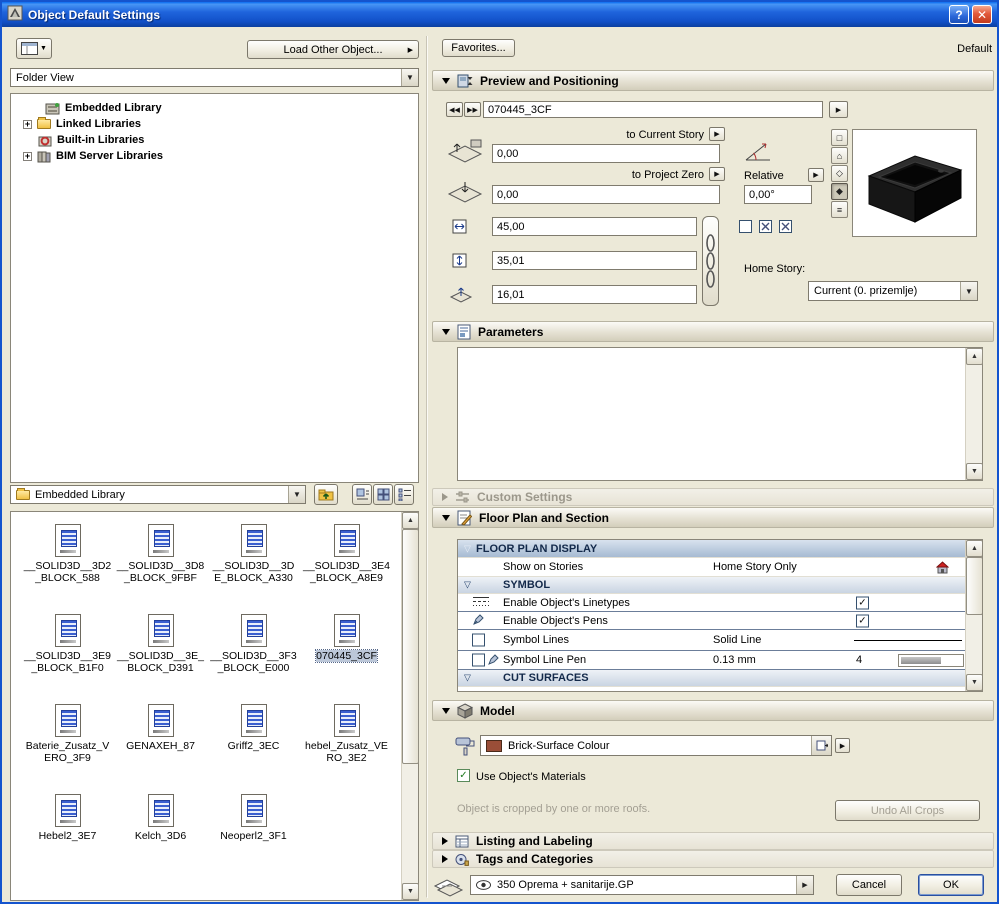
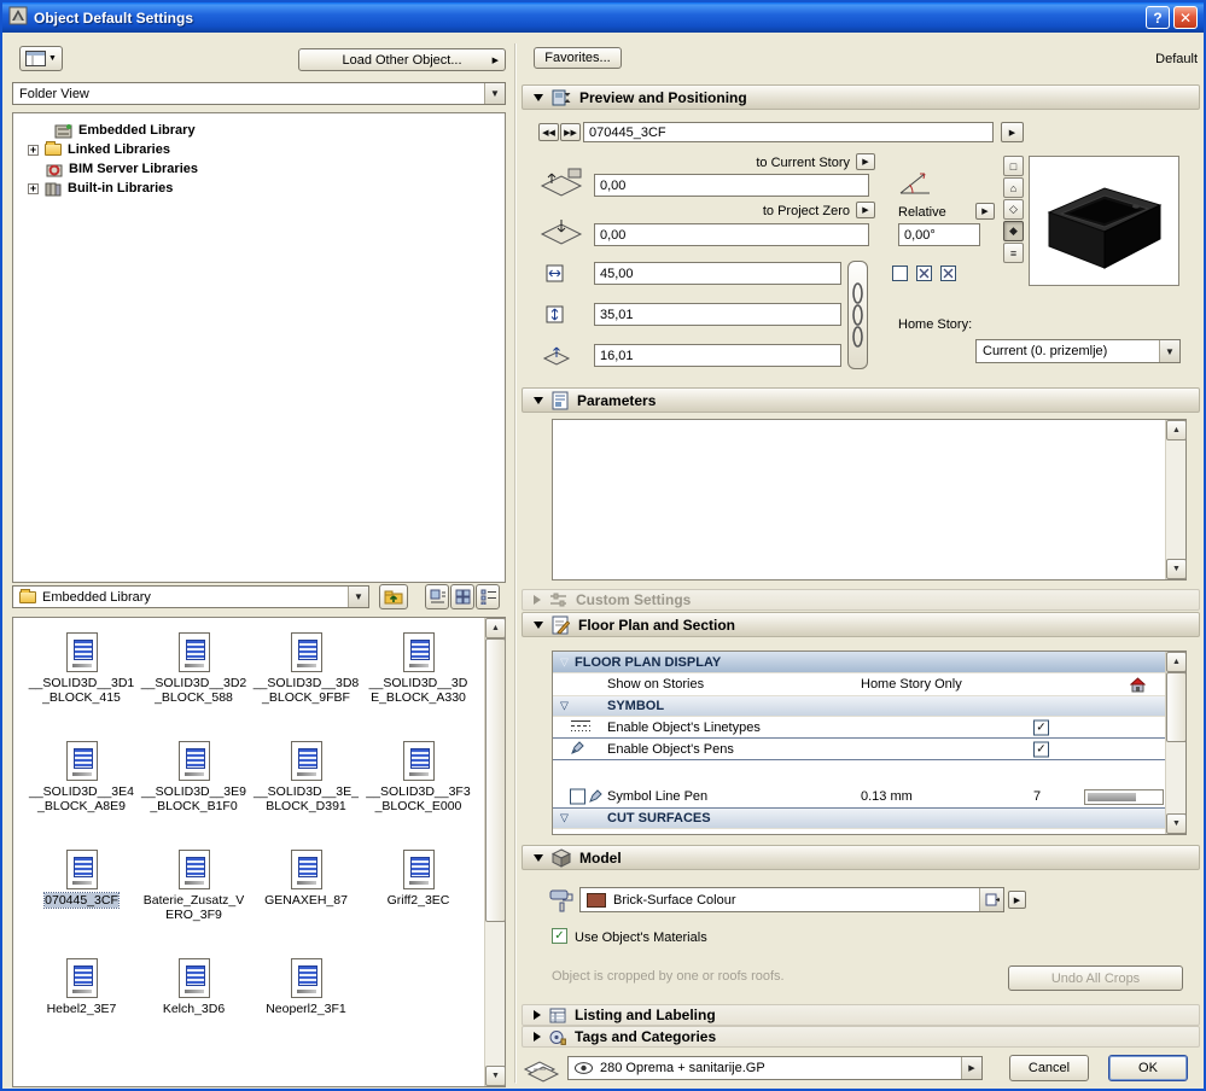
  Object Default Settings
  ?
  ✕
  Load Other Object...
  Folder View
  ▼
  Embedded Library
  +
  Linked Libraries
- Built-in Libraries
+ BIM Server Libraries
  +
- BIM Server Libraries
+ Built-in Libraries
  Embedded Library
  ▼
+ __SOLID3D__3D1_BLOCK_415
  __SOLID3D__3D2_BLOCK_588
  __SOLID3D__3D8_BLOCK_9FBF
  __SOLID3D__3DE_BLOCK_A330
  __SOLID3D__3E4_BLOCK_A8E9
  __SOLID3D__3E9_BLOCK_B1F0
  __SOLID3D__3E_BLOCK_D391
  __SOLID3D__3F3_BLOCK_E000
  070445_3CF
  Baterie_Zusatz_VERO_3F9
  GENAXEH_87
  Griff2_3EC
- hebel_Zusatz_VERO_3E2
  Hebel2_3E7
  Kelch_3D6
  Neoperl2_3F1
  Favorites...
  Default
  Preview and Positioning
  070445_3CF
  to Current Story
  0,00
  to Project Zero
  0,00
  45,00
  35,01
  16,01
  Relative
  0,00°
  □
  ⌂
  ◇
  ◆
  ≡
  Home Story:
  Current (0. prizemlje)
  ▼
  Parameters
  Custom Settings
  Floor Plan and Section
  ▽
  FLOOR PLAN DISPLAY
  Show on Stories
  Home Story Only
  ▽
  SYMBOL
  Enable Object's Linetypes
  ✓
  Enable Object's Pens
  ✓
- Symbol Lines
- Solid Line
  Symbol Line Pen
  0.13 mm
- 4
+ 7
  ▽
  CUT SURFACES
  Model
  Brick-Surface Colour
  ✓
  Use Object's Materials
- Object is cropped by one or more roofs.
+ Object is cropped by one or roofs roofs.
  Undo All Crops
  Listing and Labeling
  Tags and Categories
- 350 Oprema + sanitarije.GP
+ 280 Oprema + sanitarije.GP
  Cancel
  OK
